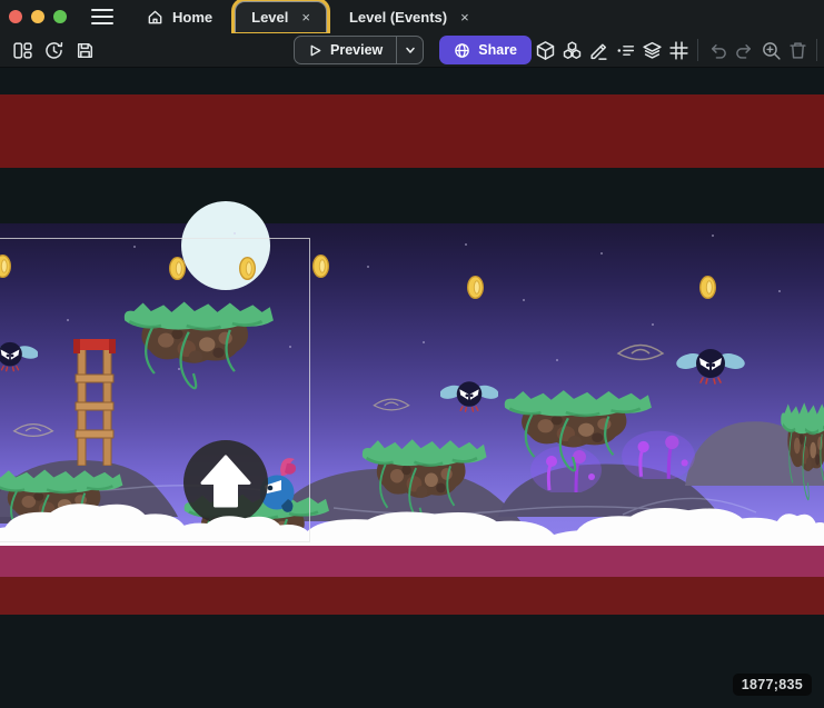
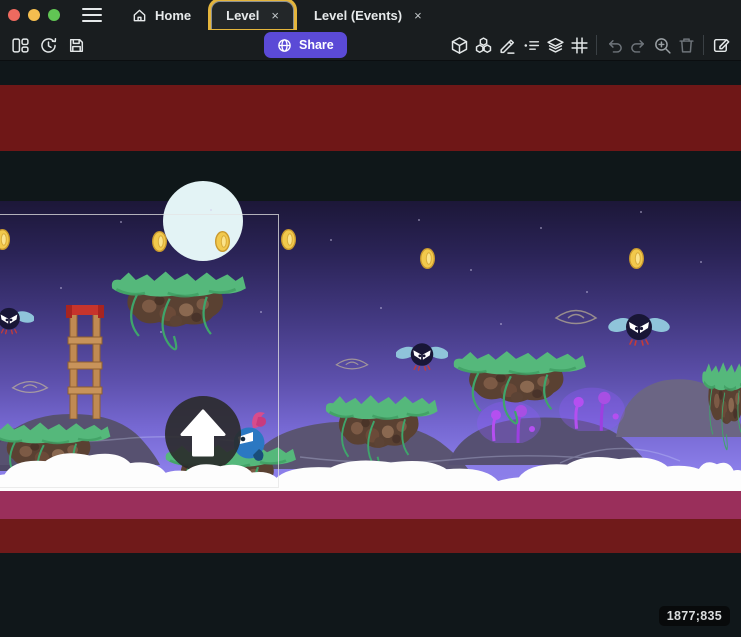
  Home
  Level
  ×
  Level (Events)
  ×
- Preview
  Share
  1877;835
